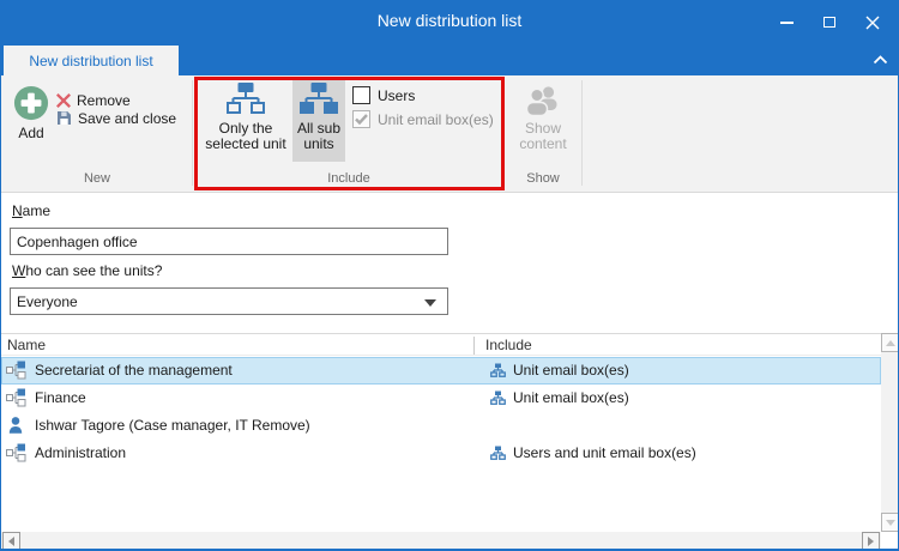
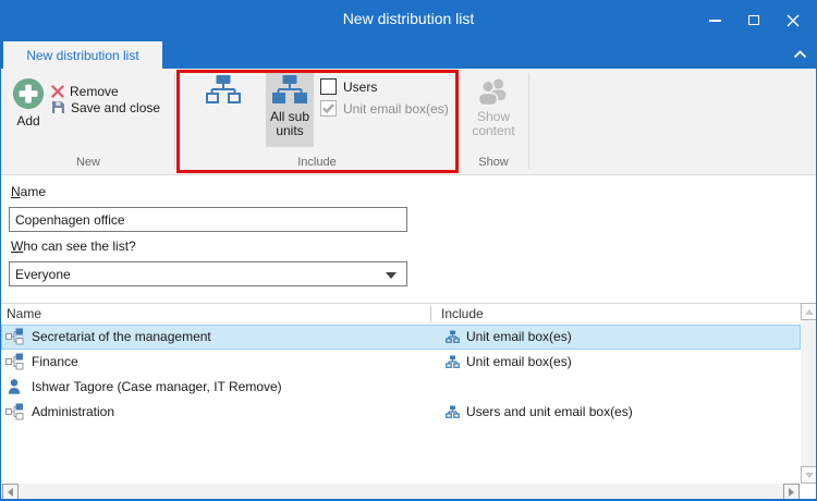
  New distribution list
  New distribution list
  Add
  Remove
  Save and close
  New
- Only the selected unit
  All sub units
  Users
  Unit email box(es)
  Include
  Show content
  Show
  Name
  Copenhagen office
- Who can see the units?
+ Who can see the list?
  Everyone
  Name
  Include
  Secretariat of the management
  Unit email box(es)
  Finance
  Unit email box(es)
  Ishwar Tagore (Case manager, IT Remove)
  Administration
  Users and unit email box(es)
